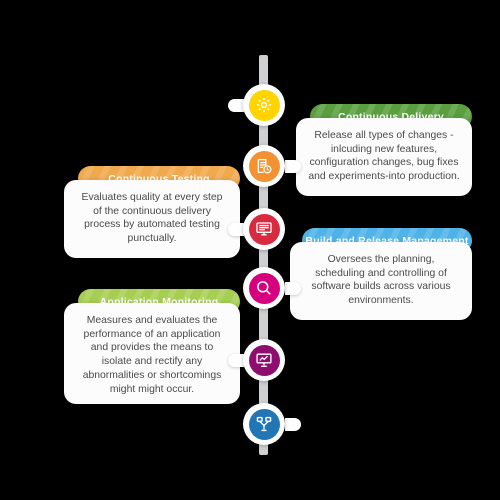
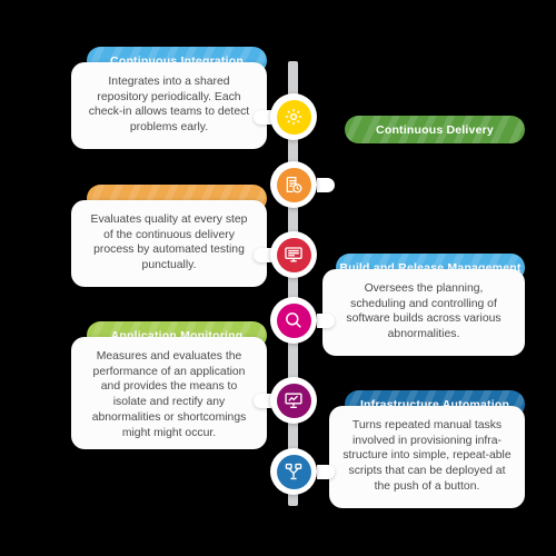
+ Continuous Integration
+ Integrates into a shared repository periodically. Each check-in allows teams to detect problems early.
  Continuous Delivery
- Release all types of changes -inlcuding new features, configuration changes, bug fixes and experiments-into production.
- Continuous Testing
  Evaluates quality at every step of the continuous delivery process by automated testing punctually.
  Build and Release Management
- Oversees the planning, scheduling and controlling of software builds across various environments.
+ Oversees the planning, scheduling and controlling of software builds across various abnormalities.
  Application Monitoring
  Measures and evaluates the performance of an application and provides the means to isolate and rectify any abnormalities or shortcomings might might occur.
+ Infrastructure Automation
+ Turns repeated manual tasks involved in provisioning infra-structure into simple, repeat-able scripts that can be deployed at the push of a button.
